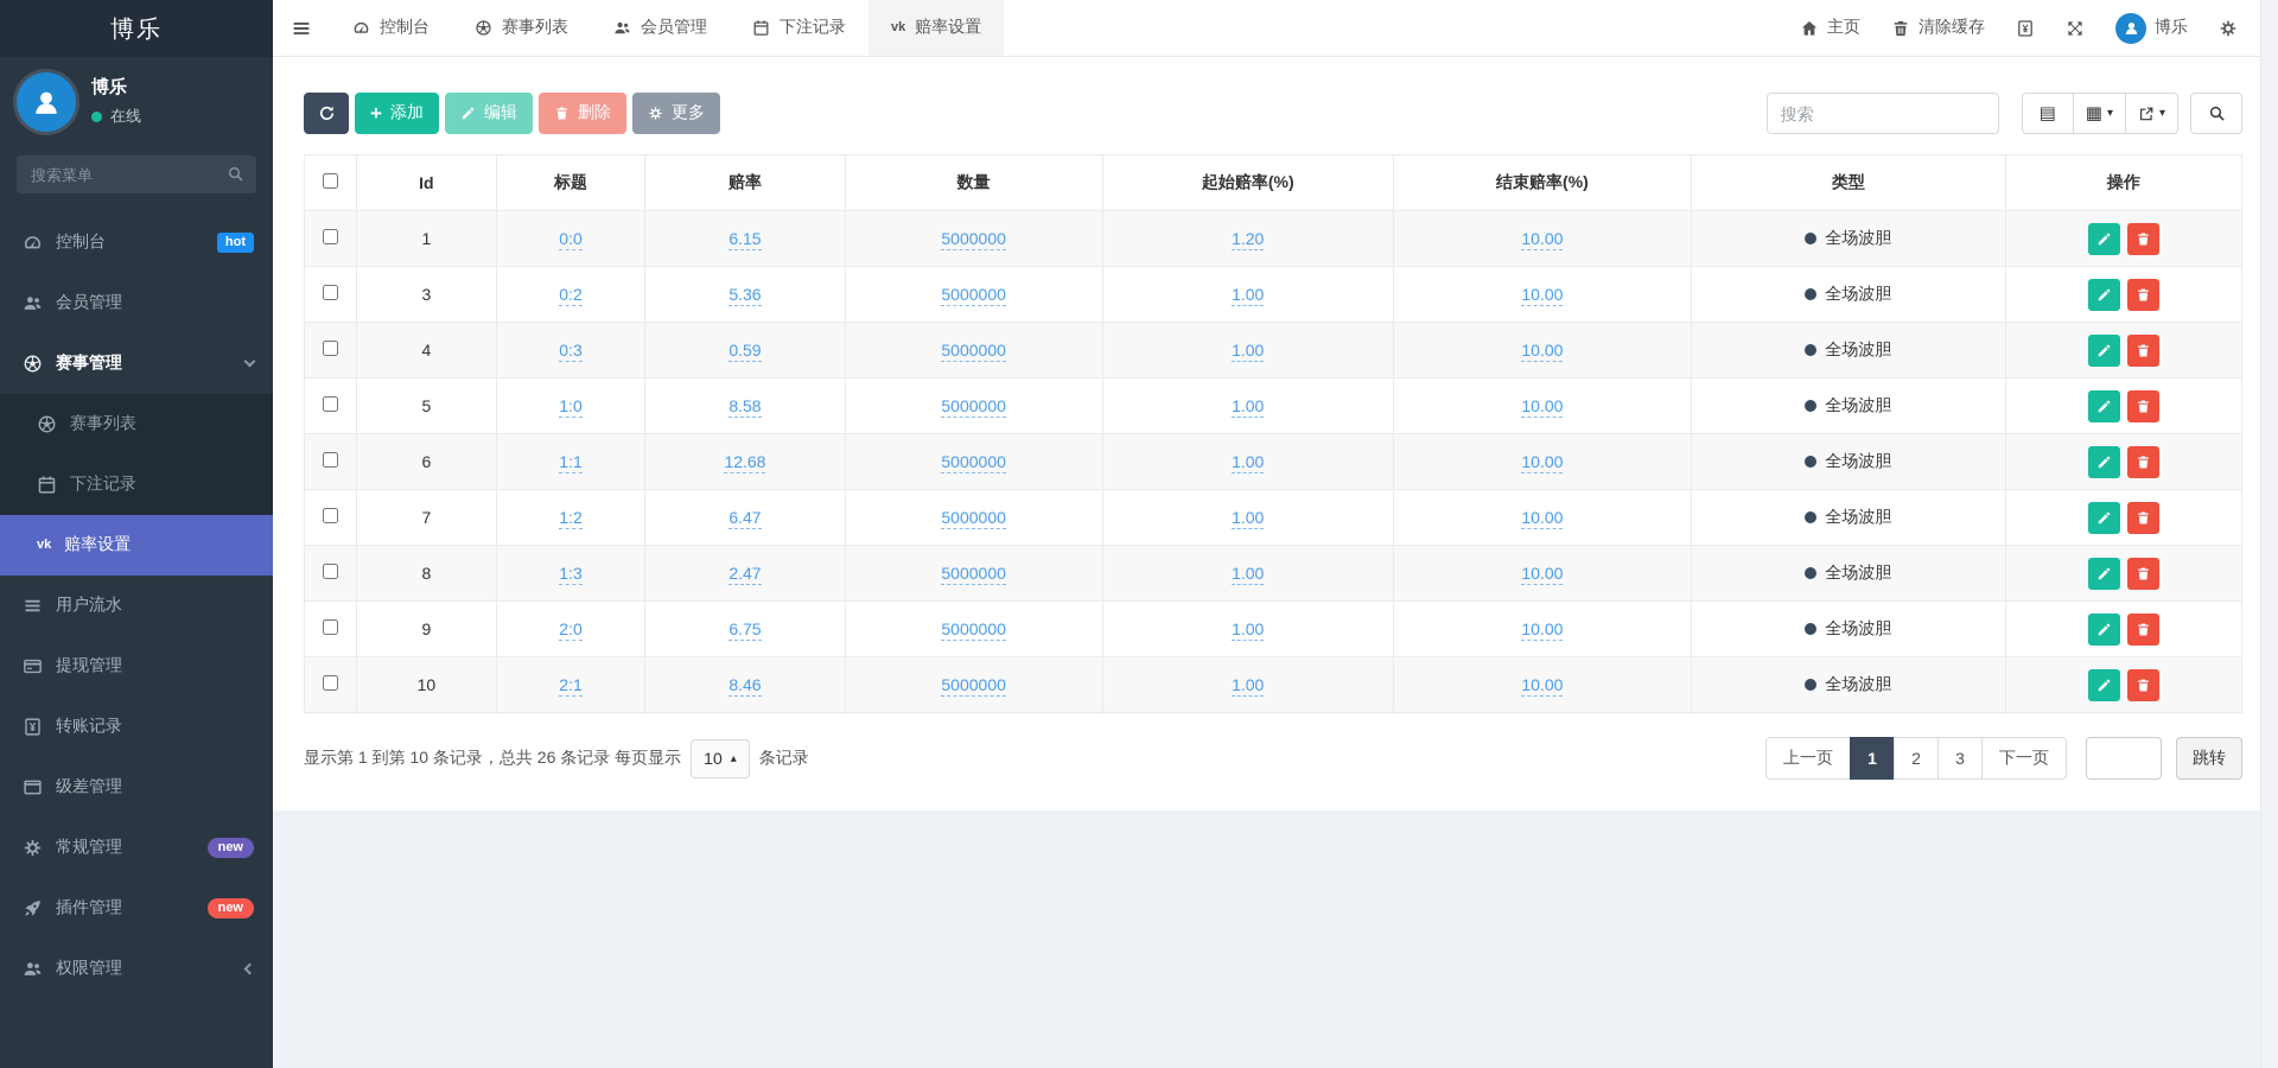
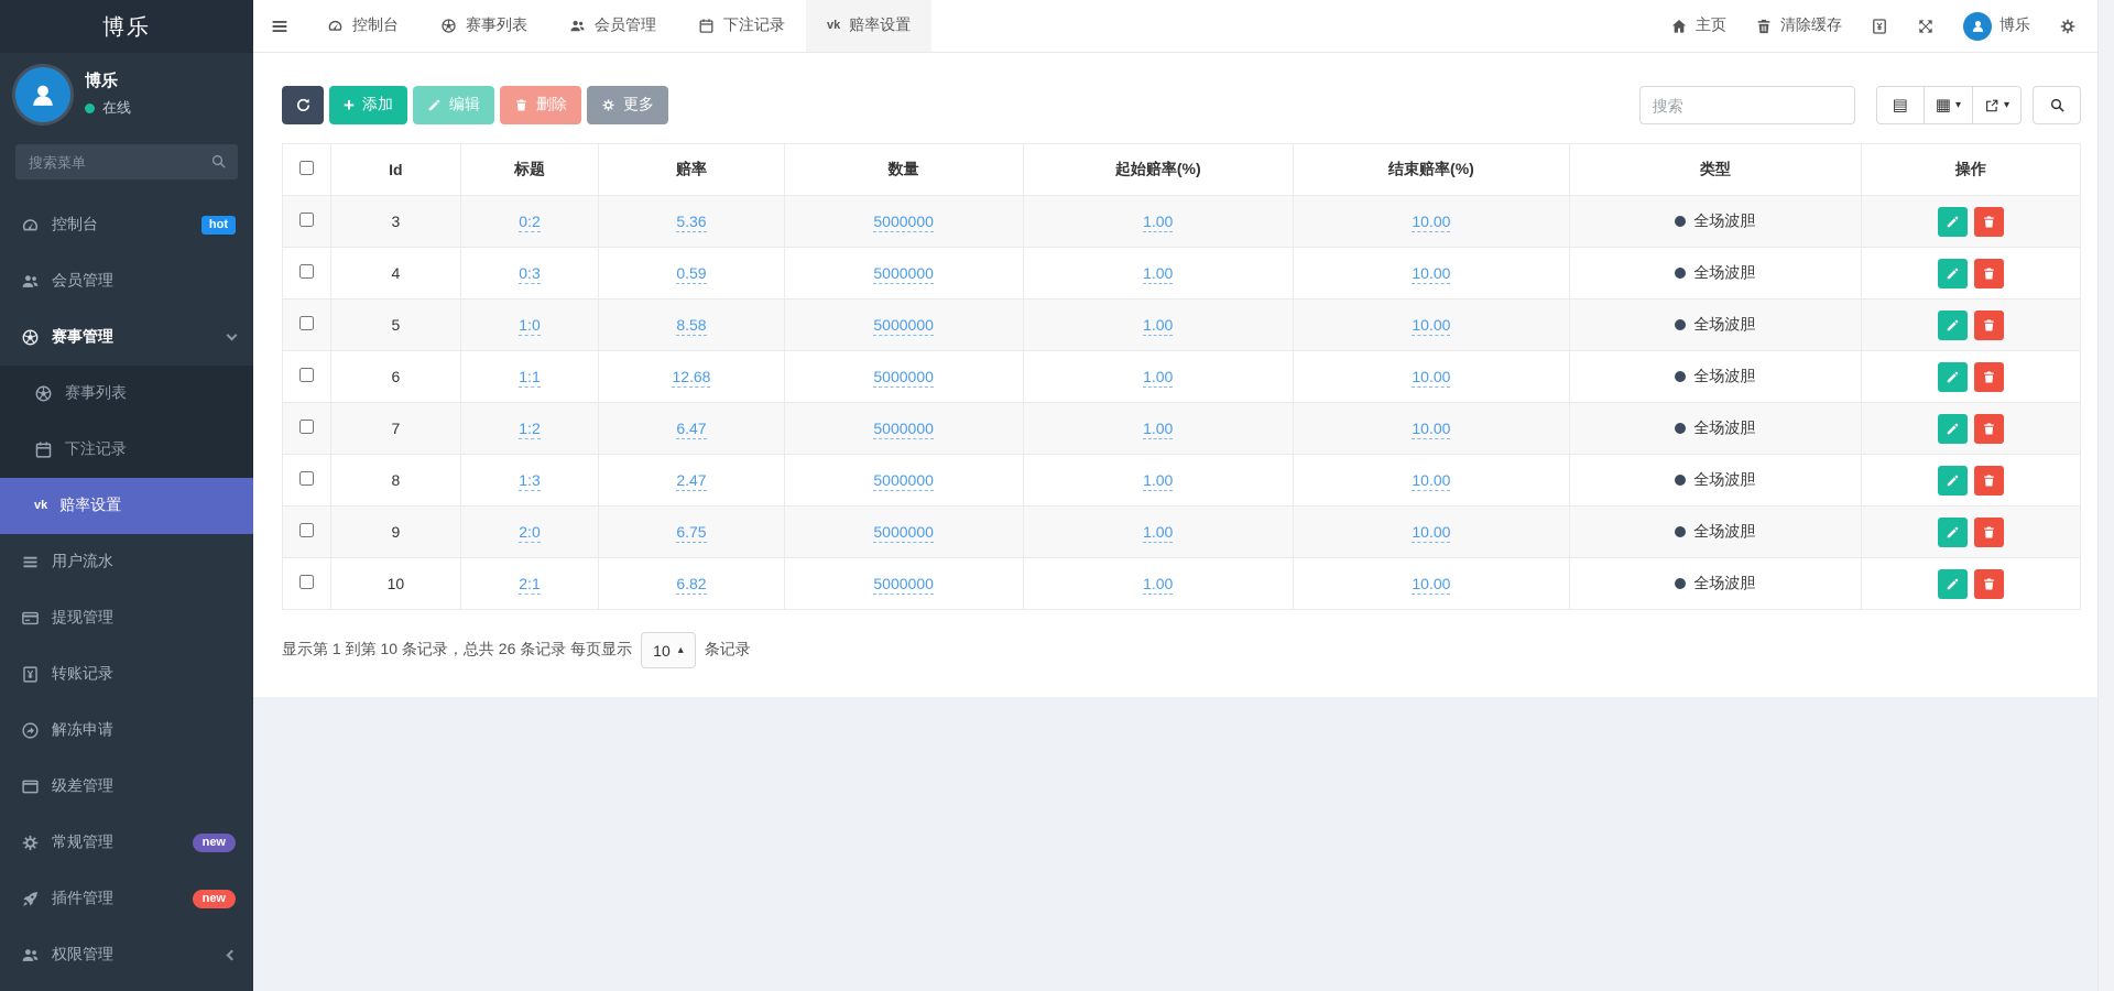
  博乐
  博乐
  在线
  搜索菜单
  控制台
  hot
  会员管理
  赛事管理
  赛事列表
  下注记录
  vk
  赔率设置
  用户流水
  提现管理
  转账记录
+ 解冻申请
  级差管理
  常规管理
  new
  插件管理
  new
  权限管理
  控制台
  赛事列表
  会员管理
  下注记录
  vk
  赔率设置
  主页
  清除缓存
  博乐
  +
  添加
  编辑
  删除
  更多
  搜索
  ▤
  ▦
  ▾
  ▾
  	Id	标题	赔率	数量	起始赔率(%)	结束赔率(%)	类型	操作
- 	1	0:0	6.15	5000000	1.20	10.00	全场波胆
  	3	0:2	5.36	5000000	1.00	10.00	全场波胆
  	4	0:3	0.59	5000000	1.00	10.00	全场波胆
  	5	1:0	8.58	5000000	1.00	10.00	全场波胆
  	6	1:1	12.68	5000000	1.00	10.00	全场波胆
  	7	1:2	6.47	5000000	1.00	10.00	全场波胆
  	8	1:3	2.47	5000000	1.00	10.00	全场波胆
  	9	2:0	6.75	5000000	1.00	10.00	全场波胆
- 	10	2:1	8.46	5000000	1.00	10.00	全场波胆
+ 	10	2:1	6.82	5000000	1.00	10.00	全场波胆
  显示第 1 到第 10 条记录，总共 26 条记录 每页显示
  10
  ▴
  条记录
- 上一页
- 1
- 2
- 3
- 下一页
- 跳转
